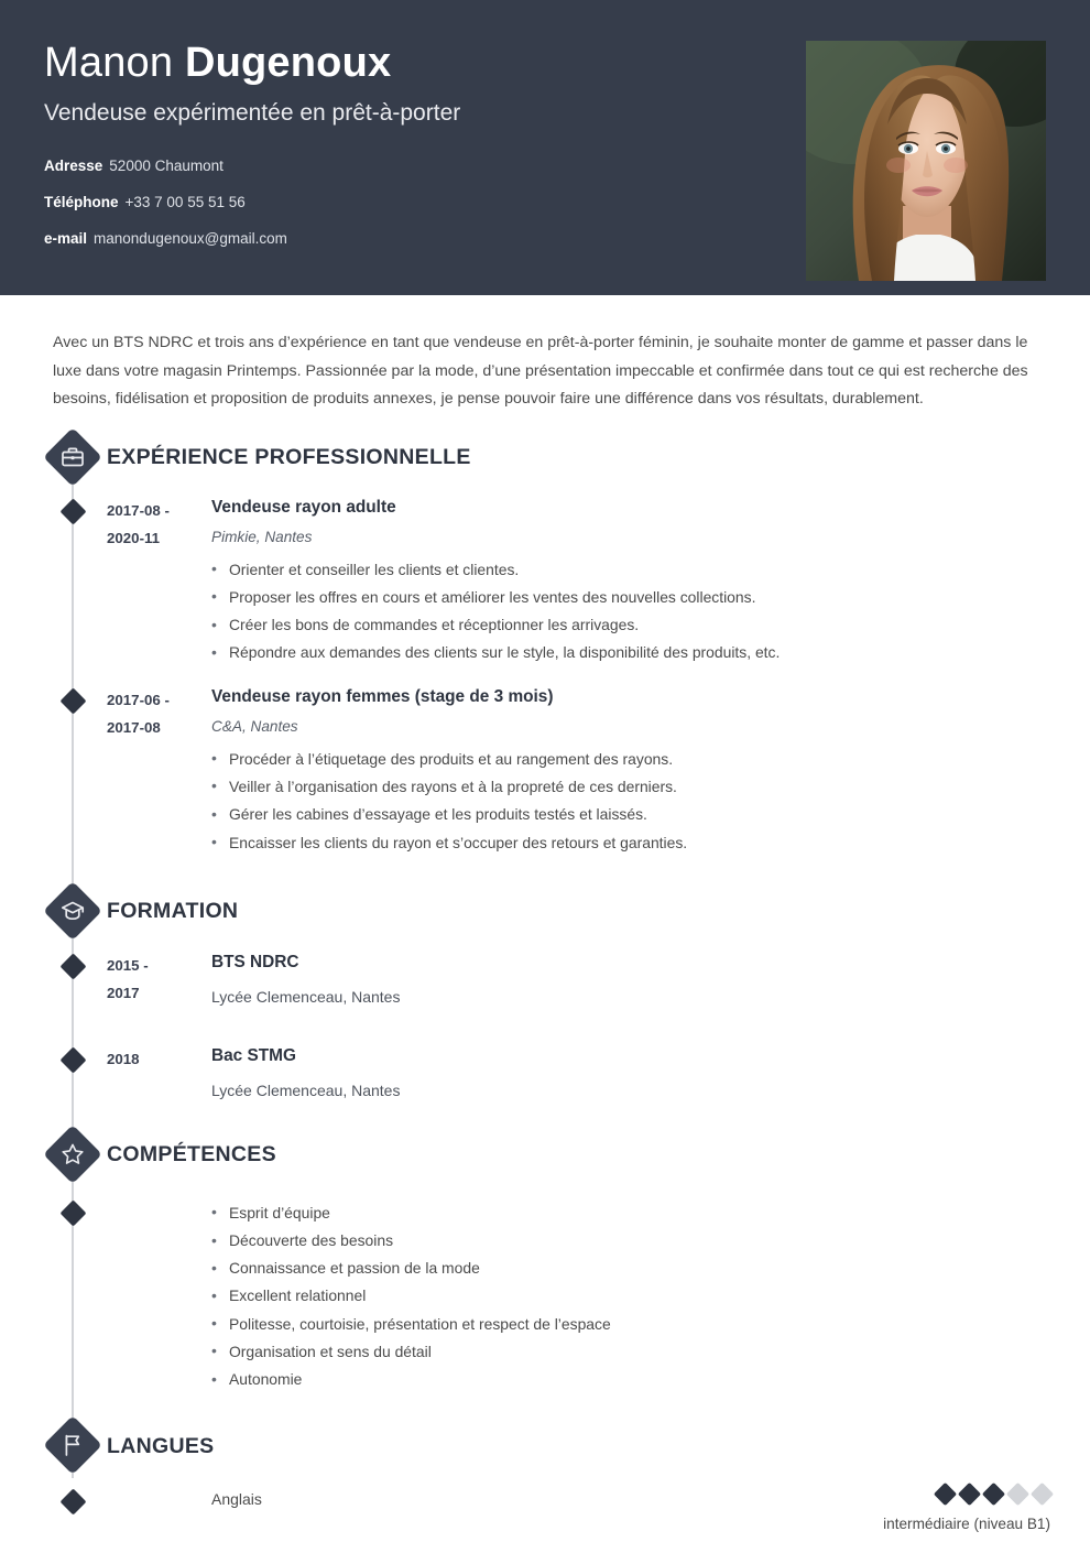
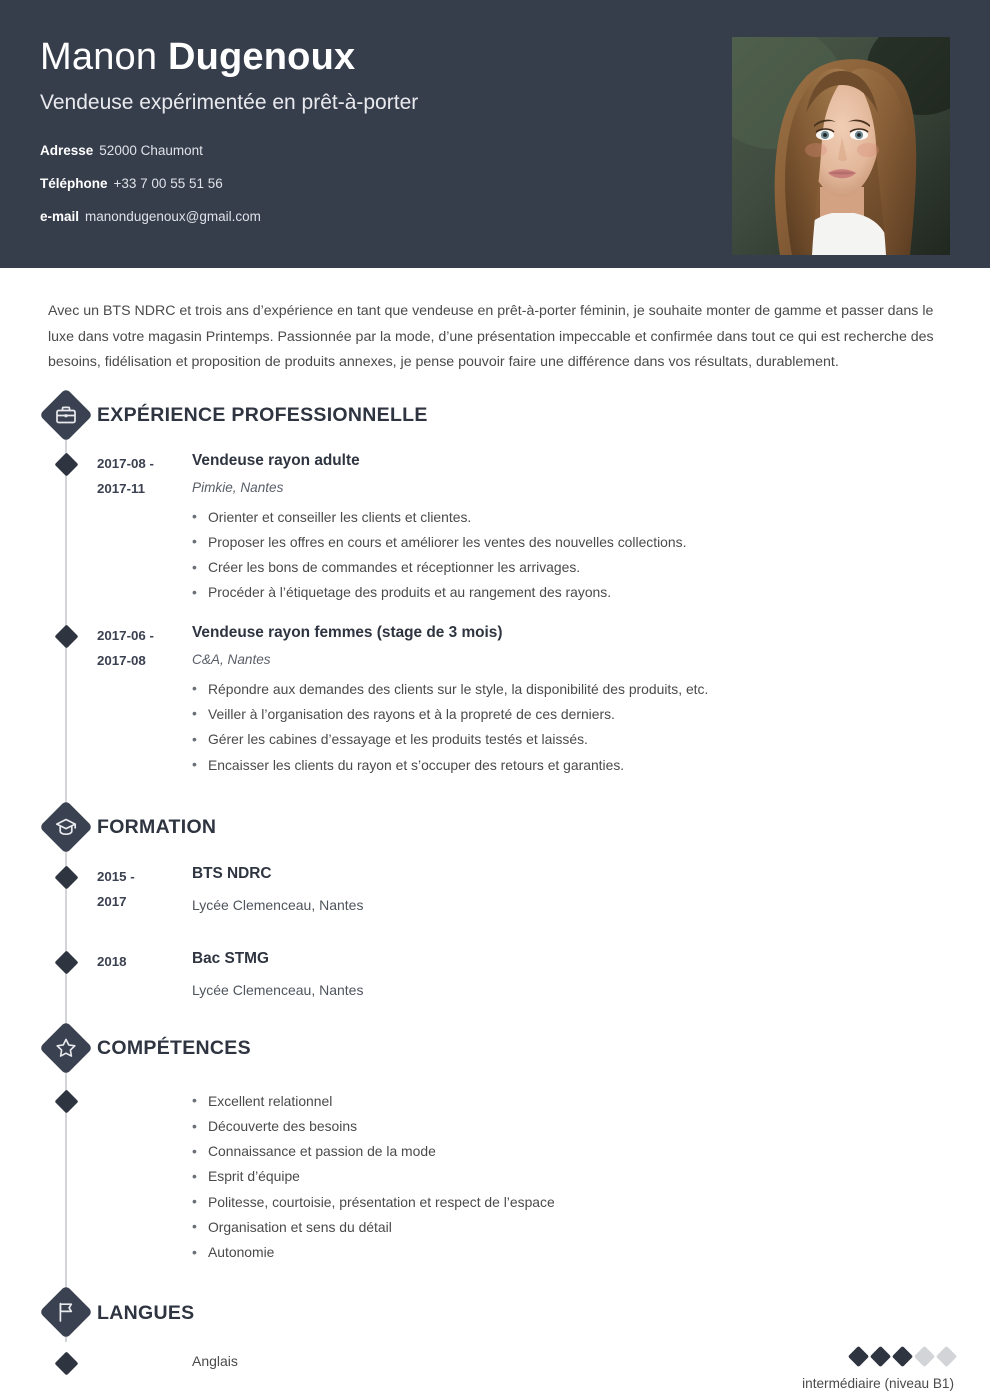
  Manon Dugenoux
  Vendeuse expérimentée en prêt-à-porter
  Adresse 52000 Chaumont
  Téléphone +33 7 00 55 51 56
  e-mail manondugenoux@gmail.com
  Avec un BTS NDRC et trois ans d’expérience en tant que vendeuse en prêt-à-porter féminin, je souhaite monter de gamme et passer dans le luxe dans votre magasin Printemps. Passionnée par la mode, d’une présentation impeccable et confirmée dans tout ce qui est recherche des besoins, fidélisation et proposition de produits annexes, je pense pouvoir faire une différence dans vos résultats, durablement.
  EXPÉRIENCE PROFESSIONNELLE
  2017-08 -
- 2020-11
+ 2017-11
  Vendeuse rayon adulte
  Pimkie, Nantes
  Orienter et conseiller les clients et clientes.
  Proposer les offres en cours et améliorer les ventes des nouvelles collections.
  Créer les bons de commandes et réceptionner les arrivages.
- Répondre aux demandes des clients sur le style, la disponibilité des produits, etc.
+ Procéder à l’étiquetage des produits et au rangement des rayons.
  2017-06 -
  2017-08
  Vendeuse rayon femmes (stage de 3 mois)
  C&A, Nantes
- Procéder à l’étiquetage des produits et au rangement des rayons.
+ Répondre aux demandes des clients sur le style, la disponibilité des produits, etc.
  Veiller à l’organisation des rayons et à la propreté de ces derniers.
  Gérer les cabines d’essayage et les produits testés et laissés.
  Encaisser les clients du rayon et s’occuper des retours et garanties.
  FORMATION
  2015 -
  2017
  BTS NDRC
  Lycée Clemenceau, Nantes
  2018
  Bac STMG
  Lycée Clemenceau, Nantes
  COMPÉTENCES
- Esprit d’équipe
+ Excellent relationnel
  Découverte des besoins
  Connaissance et passion de la mode
- Excellent relationnel
+ Esprit d’équipe
  Politesse, courtoisie, présentation et respect de l’espace
  Organisation et sens du détail
  Autonomie
  LANGUES
  Anglais
  intermédiaire (niveau B1)
